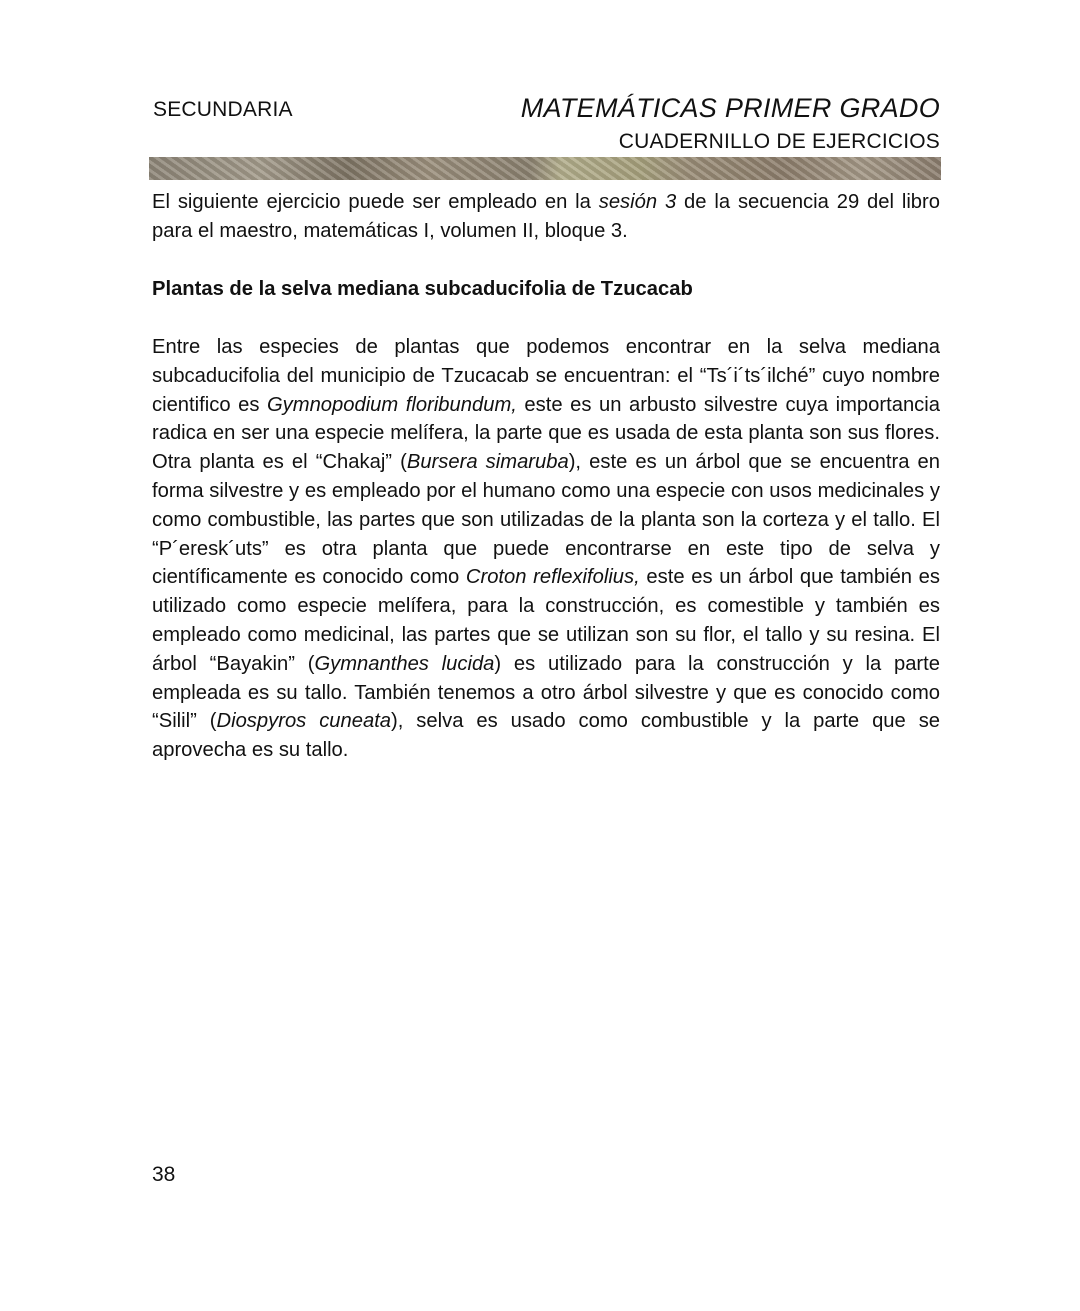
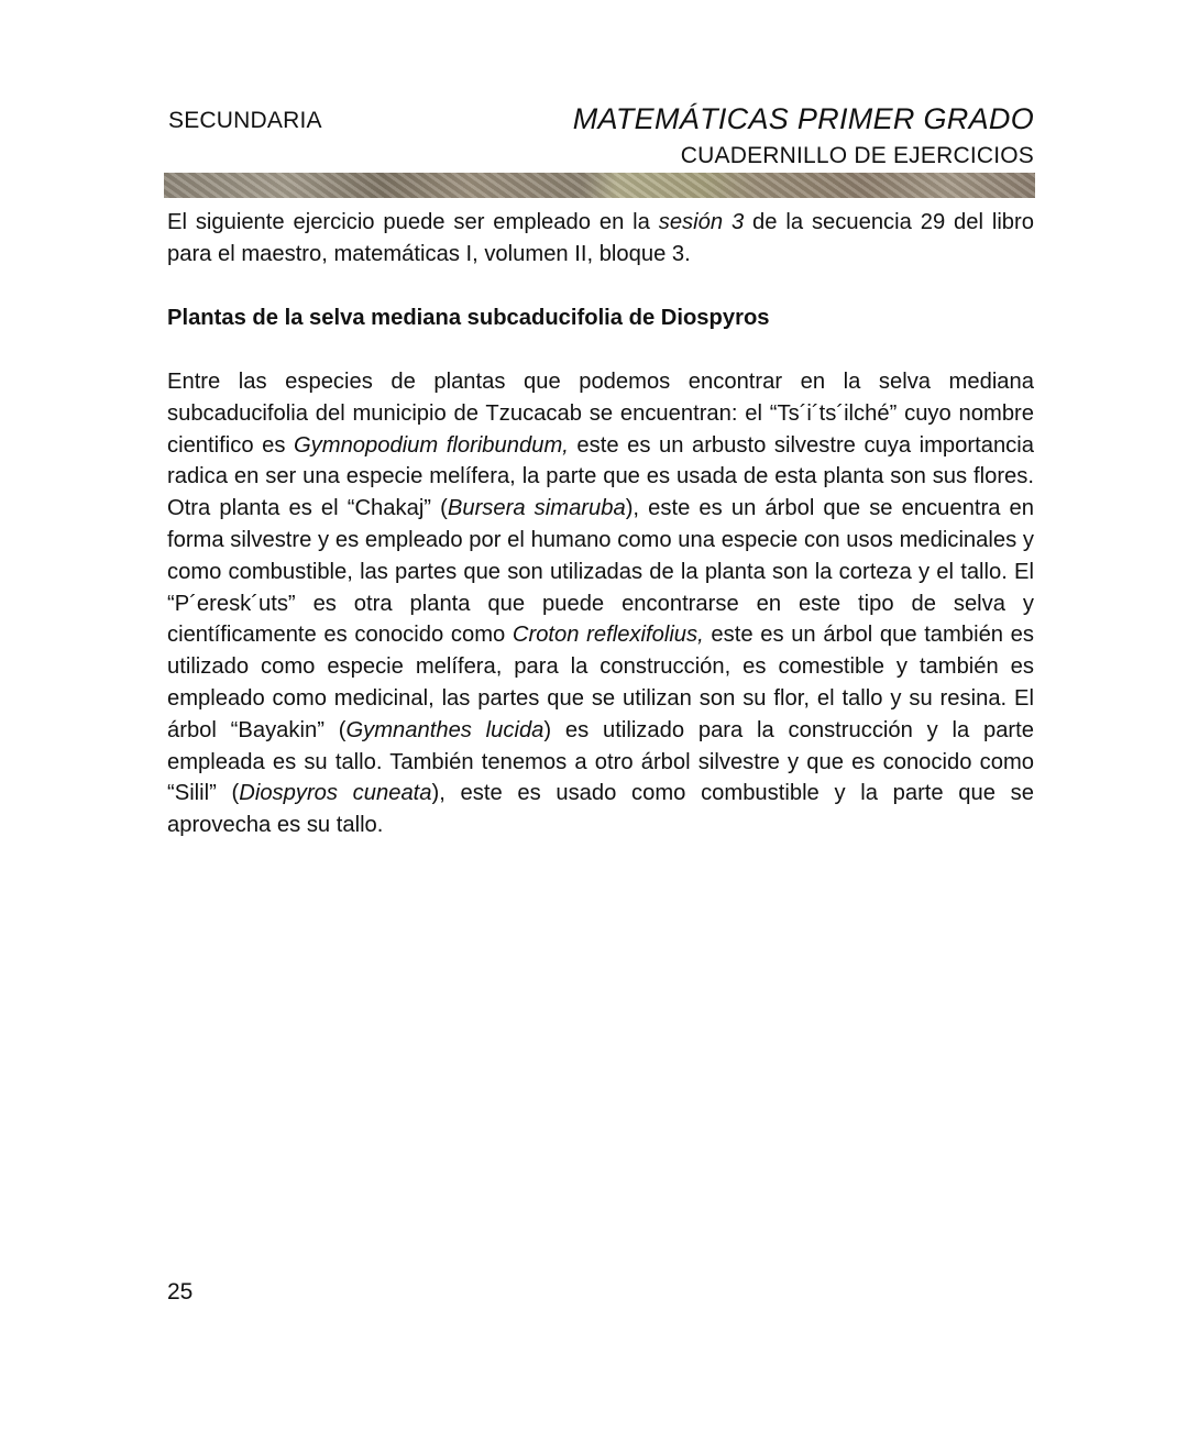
  SECUNDARIA
  MATEMÁTICAS PRIMER GRADO
  CUADERNILLO DE EJERCICIOS
  El siguiente ejercicio puede ser empleado en la sesión 3 de la secuencia 29 del libro para el maestro, matemáticas I, volumen II, bloque 3.
- Plantas de la selva mediana subcaducifolia de Tzucacab
+ Plantas de la selva mediana subcaducifolia de Diospyros
- Entre las especies de plantas que podemos encontrar en la selva mediana subcaducifolia del municipio de Tzucacab se encuentran: el “Ts´i´ts´ilché” cuyo nombre cientifico es Gymnopodium floribundum, este es un arbusto silvestre cuya importancia radica en ser una especie melífera, la parte que es usada de esta planta son sus flores. Otra planta es el “Chakaj” (Bursera simaruba), este es un árbol que se encuentra en forma silvestre y es empleado por el humano como una especie con usos medicinales y como combustible, las partes que son utilizadas de la planta son la corteza y el tallo. El “P´eresk´uts” es otra planta que puede encontrarse en este tipo de selva y científicamente es conocido como Croton reflexifolius, este es un árbol que también es utilizado como especie melífera, para la construcción, es comestible y también es empleado como medicinal, las partes que se utilizan son su flor, el tallo y su resina. El árbol “Bayakin” (Gymnanthes lucida) es utilizado para la construcción y la parte empleada es su tallo. También tenemos a otro árbol silvestre y que es conocido como “Silil” (Diospyros cuneata), selva es usado como combustible y la parte que se aprovecha es su tallo.
+ Entre las especies de plantas que podemos encontrar en la selva mediana subcaducifolia del municipio de Tzucacab se encuentran: el “Ts´i´ts´ilché” cuyo nombre cientifico es Gymnopodium floribundum, este es un arbusto silvestre cuya importancia radica en ser una especie melífera, la parte que es usada de esta planta son sus flores. Otra planta es el “Chakaj” (Bursera simaruba), este es un árbol que se encuentra en forma silvestre y es empleado por el humano como una especie con usos medicinales y como combustible, las partes que son utilizadas de la planta son la corteza y el tallo. El “P´eresk´uts” es otra planta que puede encontrarse en este tipo de selva y científicamente es conocido como Croton reflexifolius, este es un árbol que también es utilizado como especie melífera, para la construcción, es comestible y también es empleado como medicinal, las partes que se utilizan son su flor, el tallo y su resina. El árbol “Bayakin” (Gymnanthes lucida) es utilizado para la construcción y la parte empleada es su tallo. También tenemos a otro árbol silvestre y que es conocido como “Silil” (Diospyros cuneata), este es usado como combustible y la parte que se aprovecha es su tallo.
- 38
+ 25
